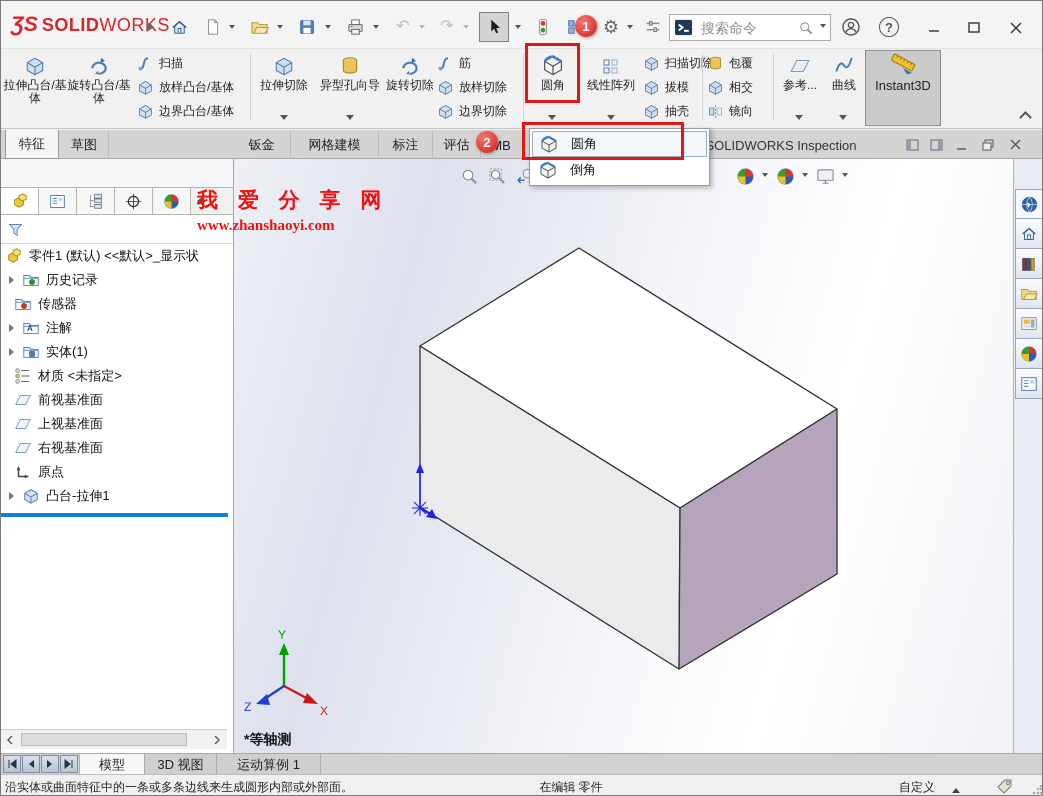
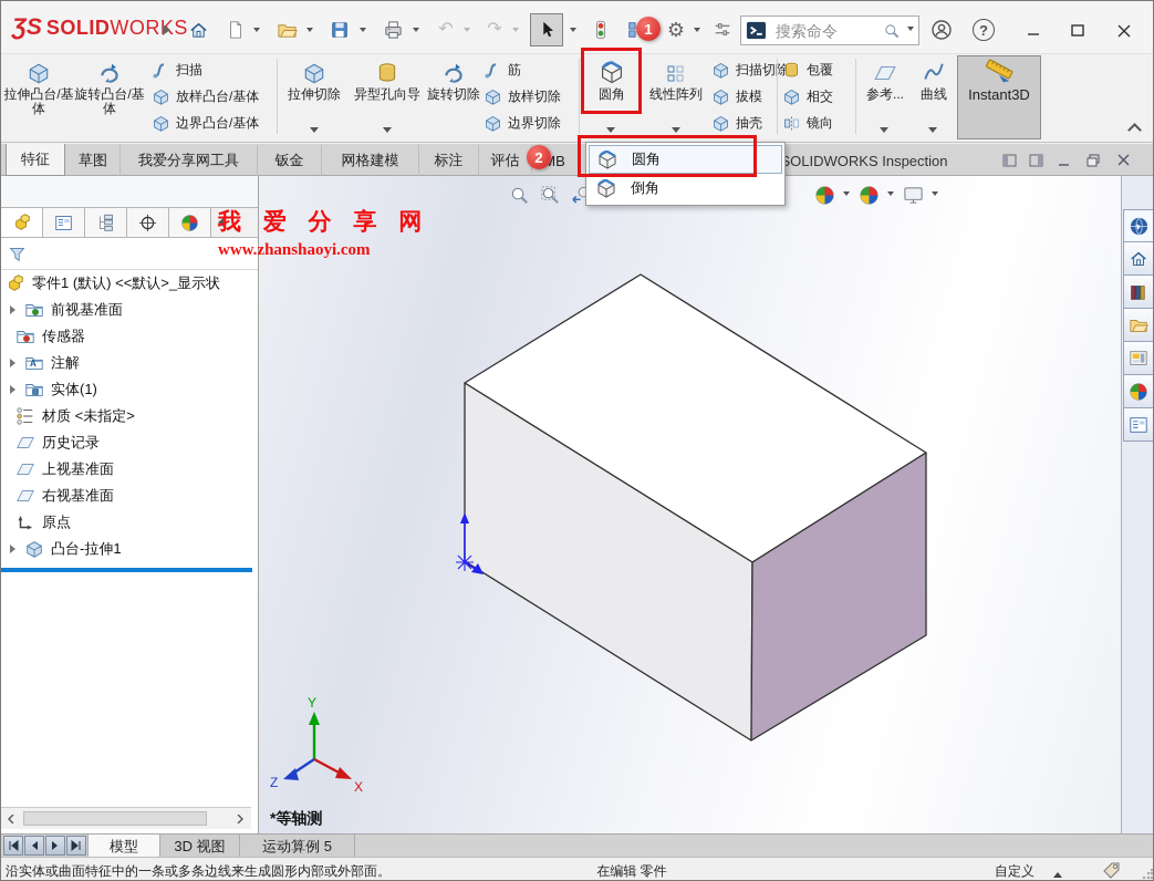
  ƷS SOLIDWORKS
  ↶
  ↷
  ⚙
  搜索命令
  ?
  拉伸凸台/基体
  旋转凸台/基体
  扫描
  放样凸台/基体
  边界凸台/基体
  拉伸切除
  异型孔向导
  旋转切除
  筋
  放样切除
  边界切除
  圆角
  线性阵列
  扫描切除
  拔模
  抽壳
  包覆
  相交
  镜向
  参考...
  曲线
  Instant3D
  特征
  草图
+ 我爱分享网工具
  钣金
  网格建模
  标注
  评估
  OLIDWORKS Inspection
  零件1 (默认) <<默认>_显示状
- 历史记录
+ 前视基准面
  传感器
  A
  注解
  实体(1)
  材质 <未指定>
- 前视基准面
+ 历史记录
  上视基准面
  右视基准面
  原点
  凸台-拉伸1
  Y
  X
  Z
  *等轴测
  模型
  3D 视图
- 运动算例 1
+ 运动算例 5
  沿实体或曲面特征中的一条或多条边线来生成圆形内部或外部面。
  在编辑 零件
  自定义
  圆角
  倒角
  1
  2
  我 爱 分 享 网
  www.zhanshaoyi.com
